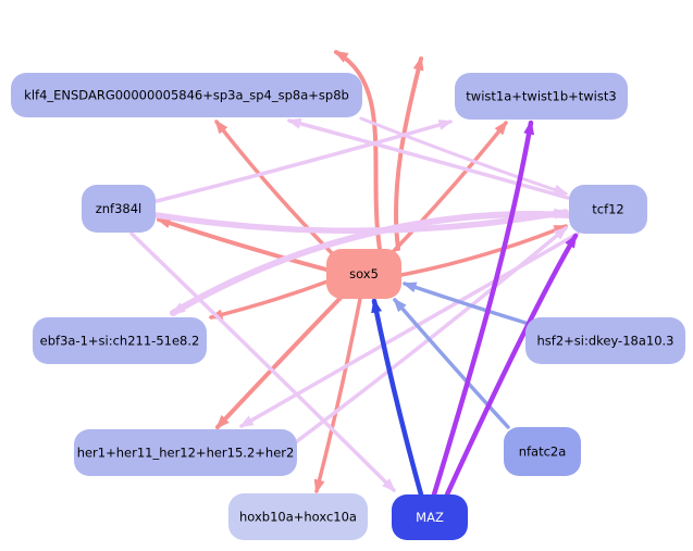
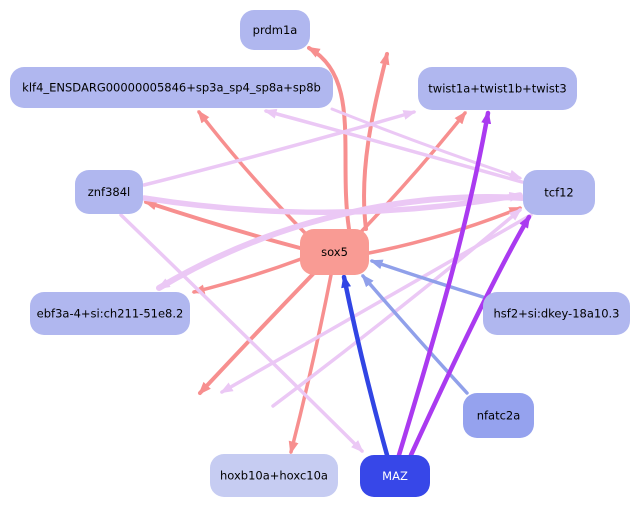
+ prdm1a
  klf4_ENSDARG00000005846+sp3a_sp4_sp8a+sp8b
  twist1a+twist1b+twist3
  znf384l
  tcf12
  sox5
- ebf3a-1+si:ch211-51e8.2
+ ebf3a-4+si:ch211-51e8.2
  hsf2+si:dkey-18a10.3
- her1+her11_her12+her15.2+her2
  nfatc2a
  hoxb10a+hoxc10a
  MAZ
